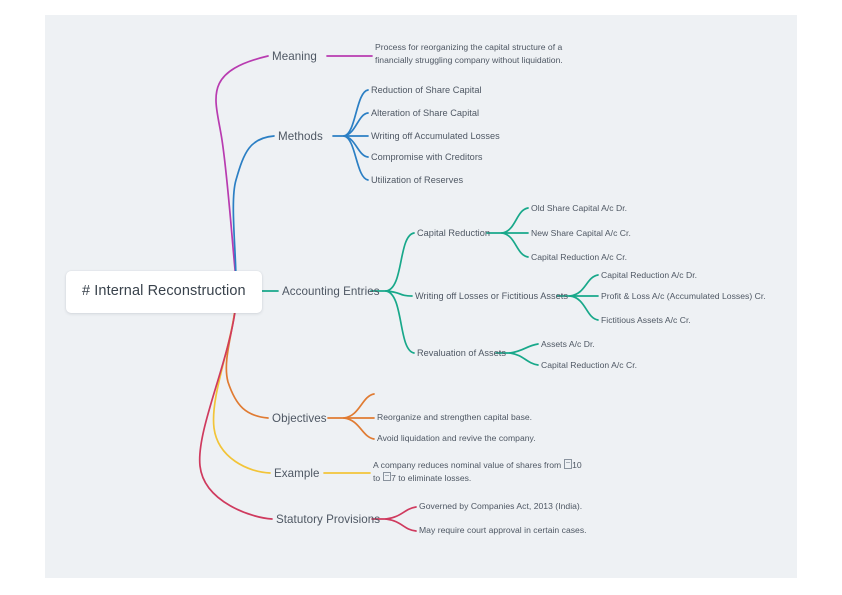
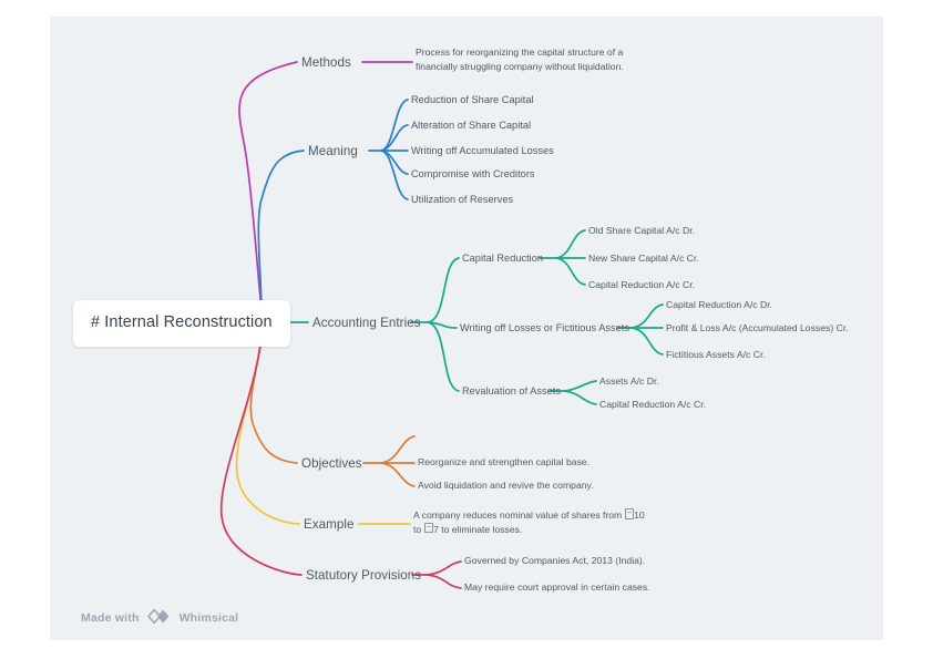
  # Internal Reconstruction
- Meaning
+ Methods
  Process for reorganizing the capital structure of a financially struggling company without liquidation.
- Methods
+ Meaning
  Reduction of Share Capital
  Alteration of Share Capital
  Writing off Accumulated Losses
  Compromise with Creditors
  Utilization of Reserves
  Accounting Entries
  Capital Reduction
  Old Share Capital A/c Dr.
  New Share Capital A/c Cr.
  Capital Reduction A/c Cr.
  Writing off Losses or Fictitious Assets
  Capital Reduction A/c Dr.
  Profit & Loss A/c (Accumulated Losses) Cr.
  Fictitious Assets A/c Cr.
  Revaluation of Assets
  Assets A/c Dr.
  Capital Reduction A/c Cr.
  Objectives
  Reorganize and strengthen capital base.
  Avoid liquidation and revive the company.
  Example
  A company reduces nominal value of shares from 10 to 7 to eliminate losses.
  Statutory Provisions
  Governed by Companies Act, 2013 (India).
  May require court approval in certain cases.
+ Made with
+ Whimsical
